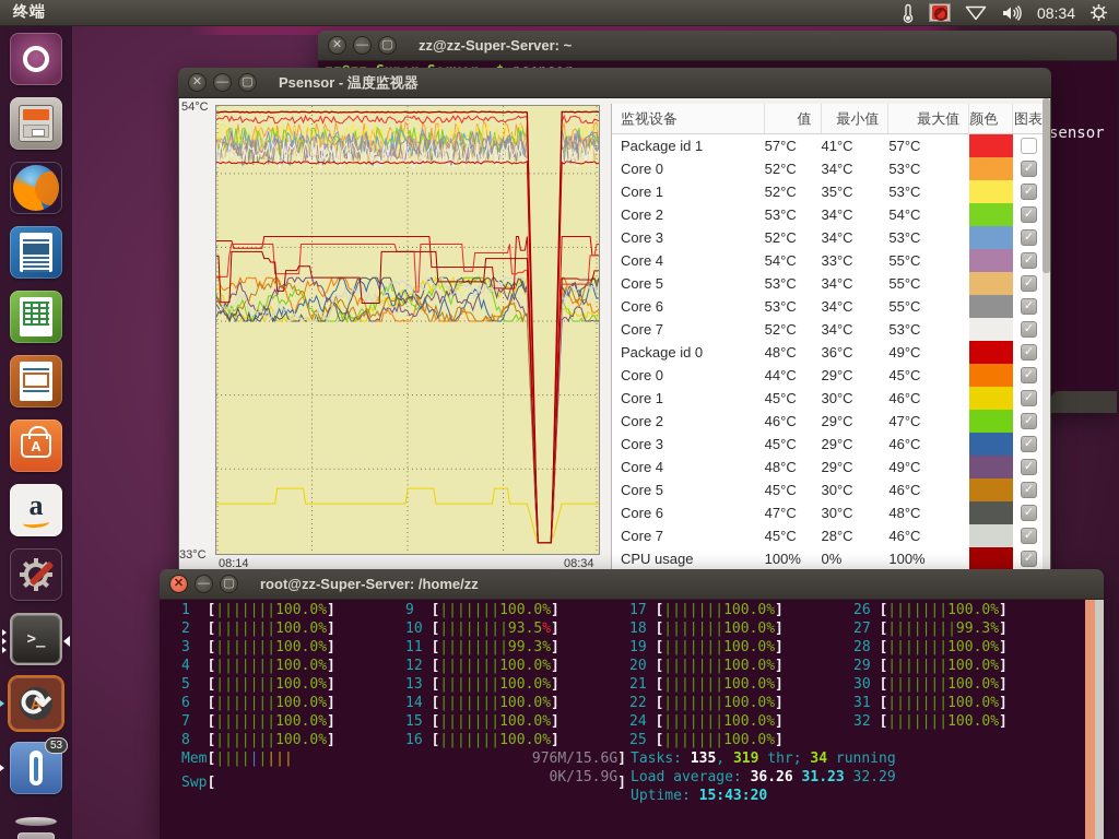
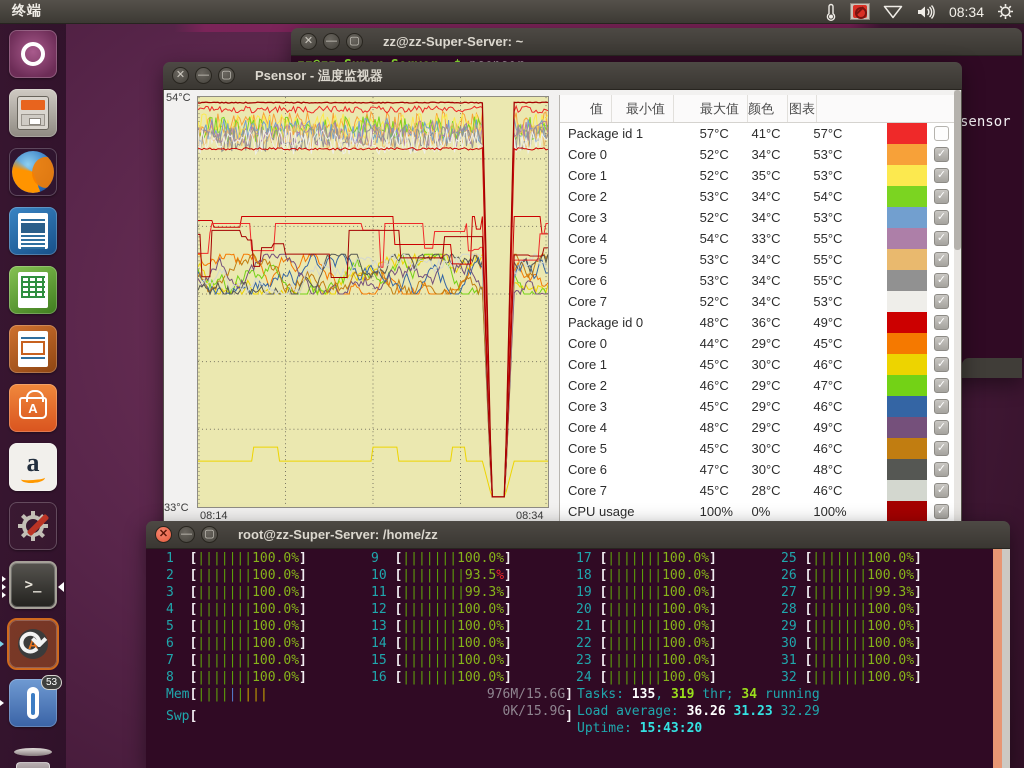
  终端
  08:34
  A
  a
  >_
  ⟳
  A
  53
  ✕
  —
  ▢
  zz@zz-Super-Server: ~
  sensor
  ✕
  —
  ▢
  Psensor - 温度监视器
  54°C
  33°C
  08:14
  08:34
- 监视设备
  值
  最小值
  最大值
  颜色
  图表
  Package id 1
  57°C
  41°C
  57°C
  Core 0
  52°C
  34°C
  53°C
  ✓
  Core 1
  52°C
  35°C
  53°C
  ✓
  Core 2
  53°C
  34°C
  54°C
  ✓
  Core 3
  52°C
  34°C
  53°C
  ✓
  Core 4
  54°C
  33°C
  55°C
  ✓
  Core 5
  53°C
  34°C
  55°C
  ✓
  Core 6
  53°C
  34°C
  55°C
  ✓
  Core 7
  52°C
  34°C
  53°C
  ✓
  Package id 0
  48°C
  36°C
  49°C
  ✓
  Core 0
  44°C
  29°C
  45°C
  ✓
  Core 1
  45°C
  30°C
  46°C
  ✓
  Core 2
  46°C
  29°C
  47°C
  ✓
  Core 3
  45°C
  29°C
  46°C
  ✓
  Core 4
  48°C
  29°C
  49°C
  ✓
  Core 5
  45°C
  30°C
  46°C
  ✓
  Core 6
  47°C
  30°C
  48°C
  ✓
  Core 7
  45°C
  28°C
  46°C
  ✓
  CPU usage
  100%
  0%
  100%
  ✓
  ✕
  —
  ▢
  root@zz-Super-Server: /home/zz
  1 [|||||||100.0%]
  2 [|||||||100.0%]
  3 [|||||||100.0%]
  4 [|||||||100.0%]
  5 [|||||||100.0%]
  6 [|||||||100.0%]
  7 [|||||||100.0%]
  8 [|||||||100.0%]
  9 [|||||||100.0%]
  10 [||||||||93.5%]
  11 [||||||||99.3%]
  12 [|||||||100.0%]
  13 [|||||||100.0%]
  14 [|||||||100.0%]
  15 [|||||||100.0%]
  16 [|||||||100.0%]
  17 [|||||||100.0%]
  18 [|||||||100.0%]
  19 [|||||||100.0%]
  20 [|||||||100.0%]
  21 [|||||||100.0%]
  22 [|||||||100.0%]
+ 23 [|||||||100.0%]
  24 [|||||||100.0%]
  25 [|||||||100.0%]
  26 [|||||||100.0%]
  27 [||||||||99.3%]
  28 [|||||||100.0%]
  29 [|||||||100.0%]
  30 [|||||||100.0%]
  31 [|||||||100.0%]
  32 [|||||||100.0%]
  Mem[
  |||||||||
  976M/15.6G
  ]
  Swp[
  0K/15.9G
  ]
  Tasks: 135, 319 thr; 34 running
  Load average: 36.26 31.23 32.29
  Uptime: 15:43:20
